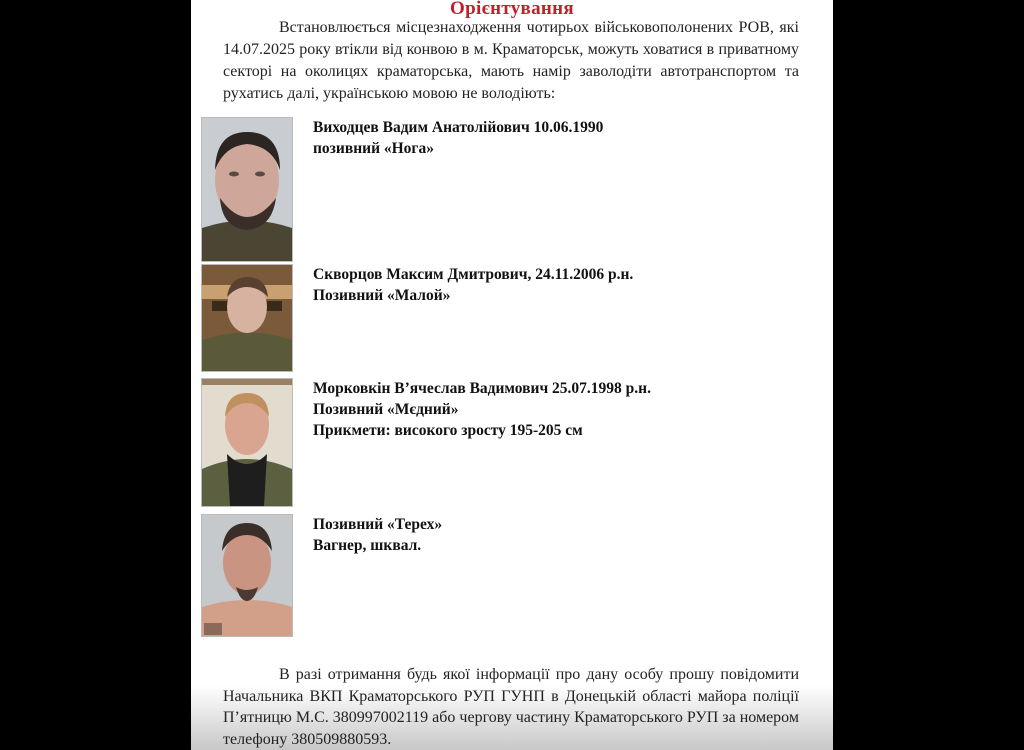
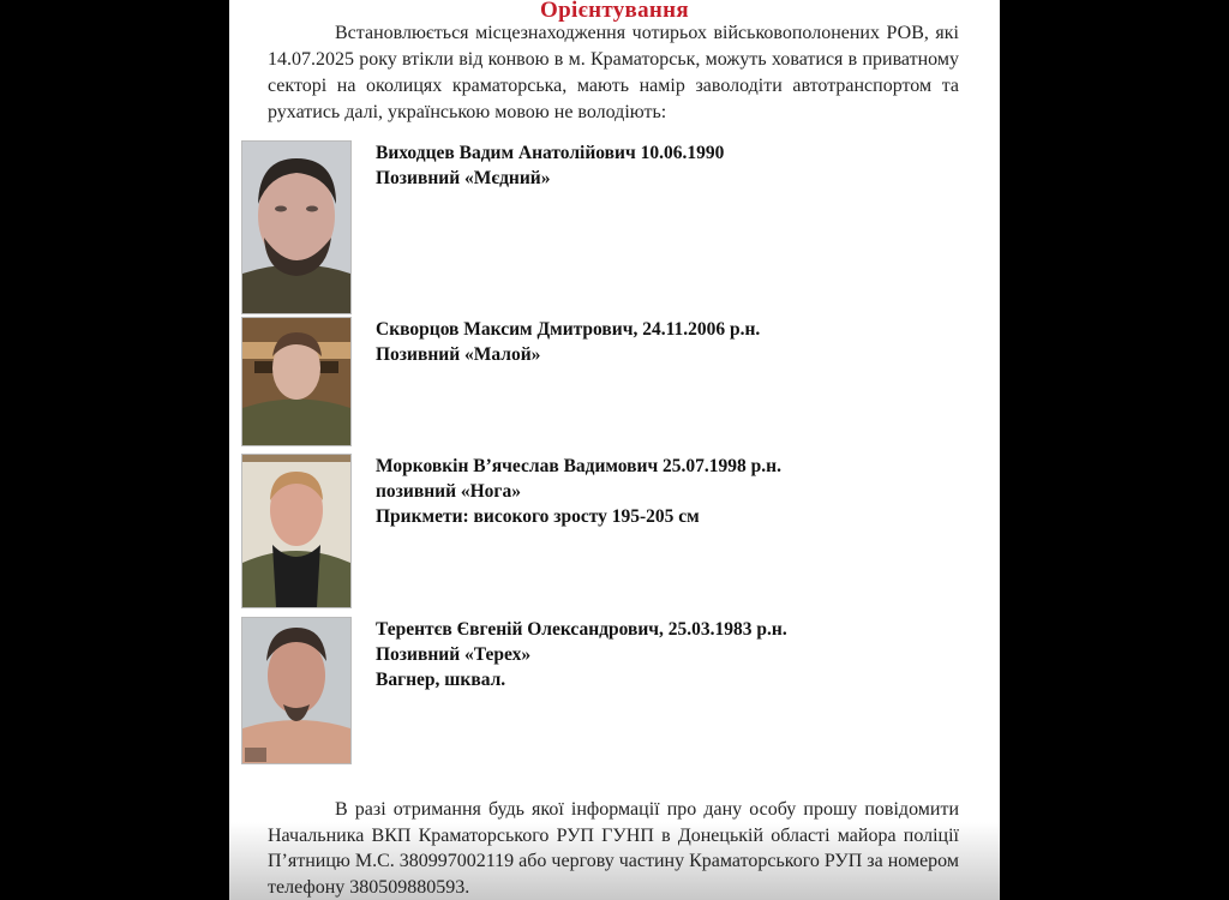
  Орієнтування
  Встановлюється місцезнаходження чотирьох військовополонених РОВ, які 14.07.2025 року втікли від конвою в м. Краматорськ, можуть ховатися в приватному секторі на околицях краматорська, мають намір заволодіти автотранспортом та рухатись далі, українською мовою не володіють:
  Виходцев Вадим Анатолійович 10.06.1990
- позивний «Нога»
+ Позивний «Мєдний»
  Скворцов Максим Дмитрович, 24.11.2006 р.н.
  Позивний «Малой»
  Морковкін В’ячеслав Вадимович 25.07.1998 р.н.
- Позивний «Мєдний»
+ позивний «Нога»
  Прикмети: високого зросту 195-205 см
+ Терентєв Євгеній Олександрович, 25.03.1983 р.н.
  Позивний «Терех»
  Вагнер, шквал.
  В разі отримання будь якої інформації про дану особу прошу повідомити Начальника ВКП Краматорського РУП ГУНП в Донецькій області майора поліції П’ятницю М.С. 380997002119 або чергову частину Краматорського РУП за номером телефону 380509880593.
